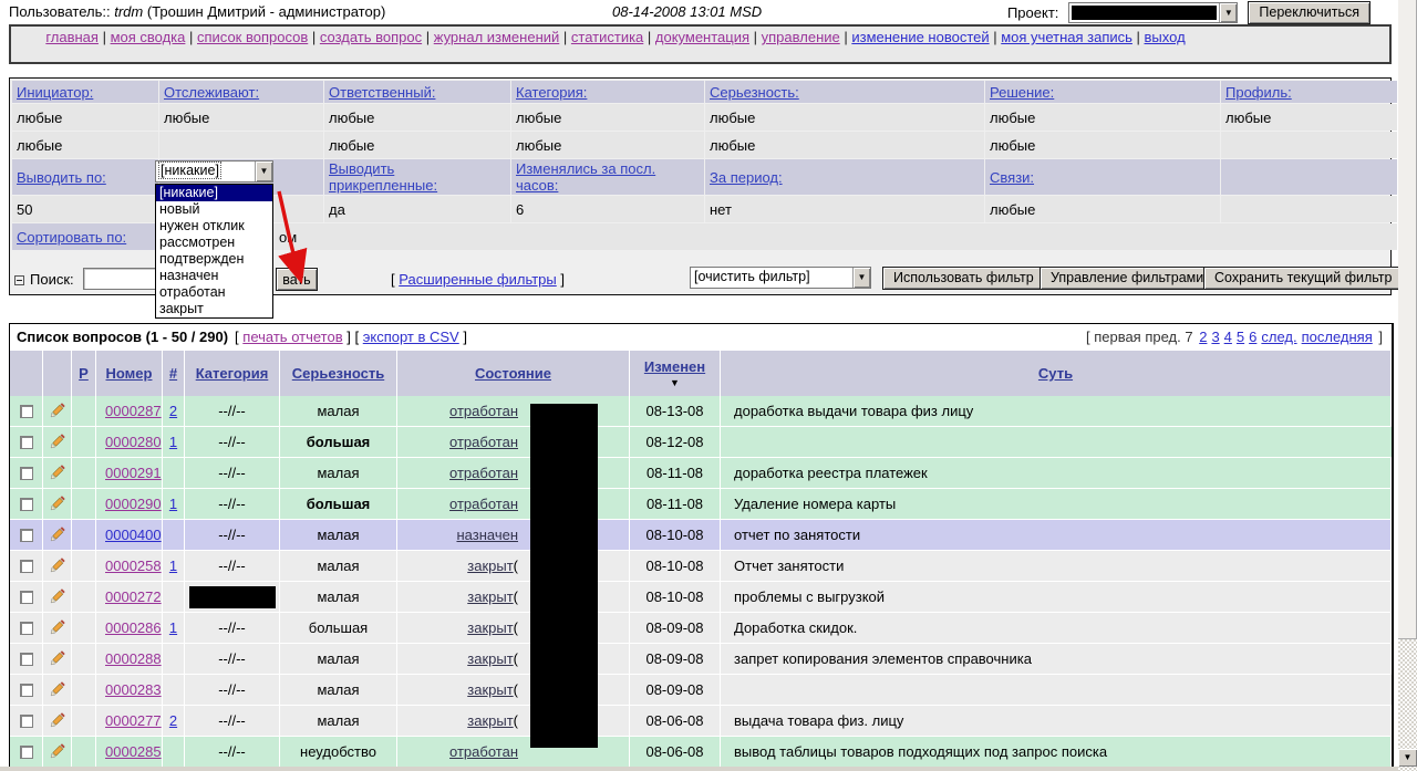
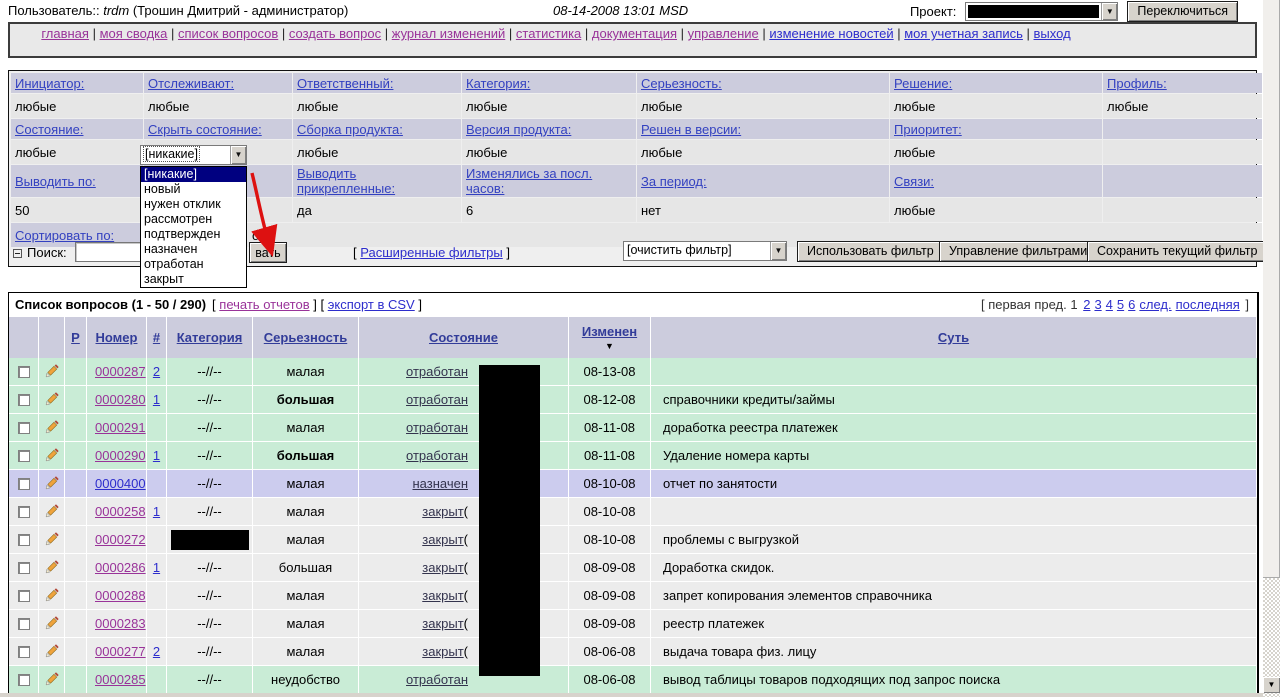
  Пользователь:: trdm (Трошин Дмитрий - администратор)
  08-14-2008 13:01 MSD
  Проект:
  ▼
  Переключиться
  главная | моя сводка | список вопросов | создать вопрос | журнал изменений | статистика | документация | управление | изменение новостей | моя учетная запись | выход
  Инициатор:	Отслеживают:	Ответственный:	Категория:	Серьезность:	Решение:	Профиль:
  любые	любые	любые	любые	любые	любые	любые
+ Состояние:	Скрыть состояние:	Сборка продукта:	Версия продукта:	Решен в версии:	Приоритет:
  любые		любые	любые	любые	любые
  Выводить по:		Выводить прикрепленные:	Изменялись за посл. часов:	За период:	Связи:
  50		да	6	нет	любые
  Сортировать по:	ом
  Поиск:
  вать
  [ Расширенные фильтры ]
  [очистить фильтр]
  ▼
  Использовать фильтр
  Управление фильтрами
  Сохранить текущий фильтр
  [никакие]
  ▼
  [никакие]
  новый
  нужен отклик
  рассмотрен
  подтвержден
  назначен
  отработан
  закрыт
  Список вопросов (1 - 50 / 290)
  [ печать отчетов ] [ экспорт в CSV ]
- [ первая пред. 7 2 3 4 5 6 след. последняя ]
+ [ первая пред. 1 2 3 4 5 6 след. последняя ]
  P
  Номер
  #
  Категория
  Серьезность
  Состояние
  Изменен
  ▼
  Суть
  0000287
  2
  --//--
  малая
  отработан
  08-13-08
- доработка выдачи товара физ лицу
  0000280
  1
  --//--
  большая
  отработан
  08-12-08
+ справочники кредиты/займы
  0000291
  --//--
  малая
  отработан
  08-11-08
  доработка реестра платежек
  0000290
  1
  --//--
  большая
  отработан
  08-11-08
  Удаление номера карты
  0000400
  --//--
  малая
  назначен
  08-10-08
  отчет по занятости
  0000258
  1
  --//--
  малая
  закрыт
  (
  08-10-08
- Отчет занятости
  0000272
  малая
  закрыт
  (
  08-10-08
  проблемы с выгрузкой
  0000286
  1
  --//--
  большая
  закрыт
  (
  08-09-08
  Доработка скидок.
  0000288
  --//--
  малая
  закрыт
  (
  08-09-08
  запрет копирования элементов справочника
  0000283
  --//--
  малая
  закрыт
  (
  08-09-08
+ реестр платежек
  0000277
  2
  --//--
  малая
  закрыт
  (
  08-06-08
  выдача товара физ. лицу
  0000285
  --//--
  неудобство
  отработан
  08-06-08
  вывод таблицы товаров подходящих под запрос поиска
  ▼
